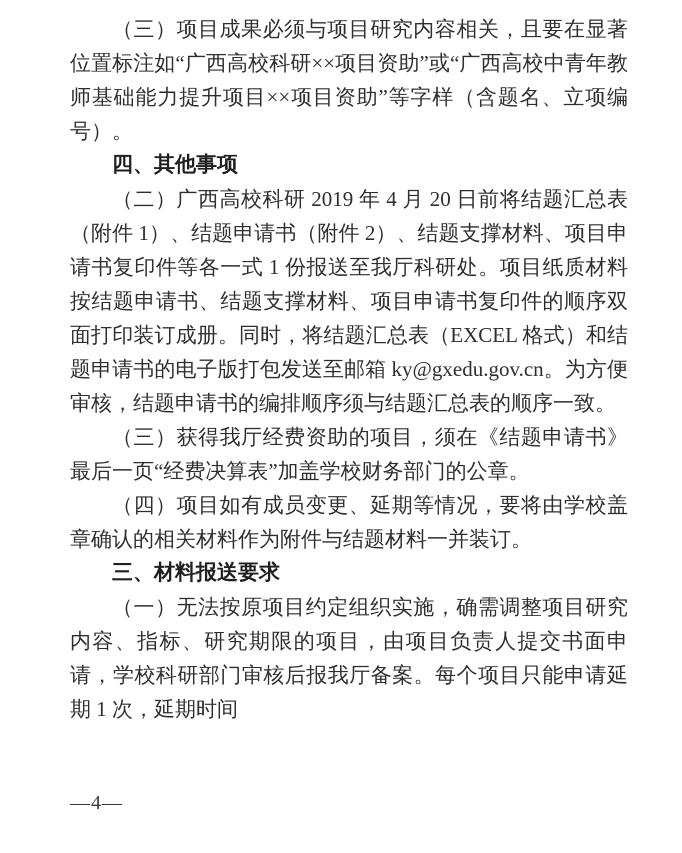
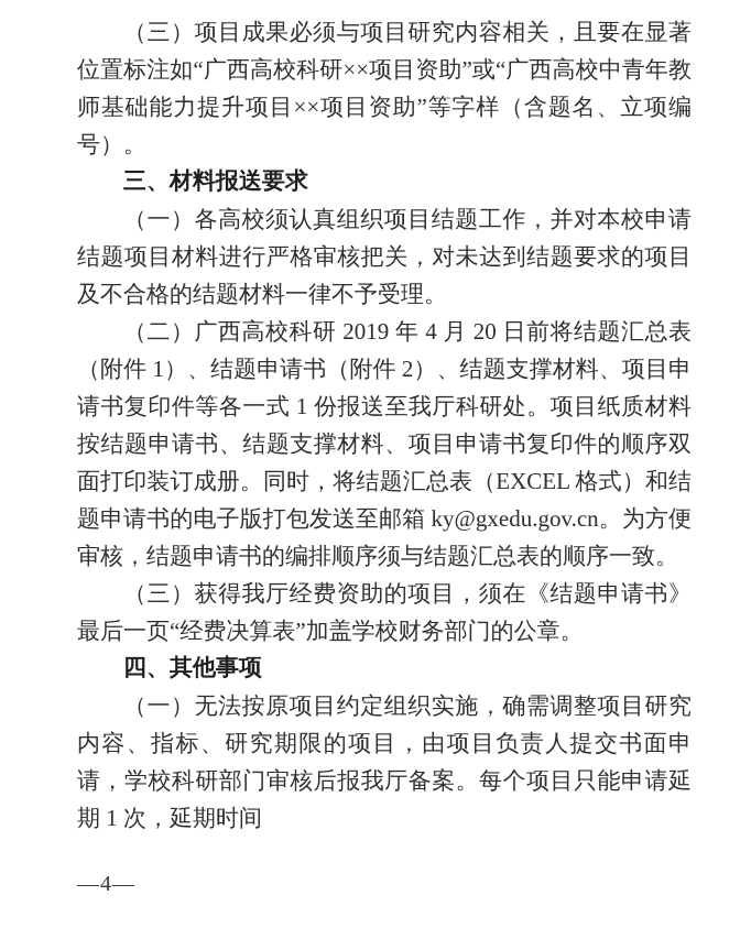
  （三）项目成果必须与项目研究内容相关，且要在显著位置标注如“广西高校科研××项目资助”或“广西高校中青年教师基础能力提升项目××项目资助”等字样（含题名、立项编号）。
- 四、其他事项
+ 三、材料报送要求
+ （一）各高校须认真组织项目结题工作，并对本校申请结题项目材料进行严格审核把关，对未达到结题要求的项目及不合格的结题材料一律不予受理。
  （二）广西高校科研 2019 年 4 月 20 日前将结题汇总表（附件 1）、结题申请书（附件 2）、结题支撑材料、项目申请书复印件等各一式 1 份报送至我厅科研处。项目纸质材料按结题申请书、结题支撑材料、项目申请书复印件的顺序双面打印装订成册。同时，将结题汇总表（EXCEL 格式）和结题申请书的电子版打包发送至邮箱 ky@gxedu.gov.cn。为方便审核，结题申请书的编排顺序须与结题汇总表的顺序一致。
  （三）获得我厅经费资助的项目，须在《结题申请书》最后一页“经费决算表”加盖学校财务部门的公章。
- （四）项目如有成员变更、延期等情况，要将由学校盖章确认的相关材料作为附件与结题材料一并装订。
- 三、材料报送要求
+ 四、其他事项
  （一）无法按原项目约定组织实施，确需调整项目研究内容、指标、研究期限的项目，由项目负责人提交书面申请，学校科研部门审核后报我厅备案。每个项目只能申请延期 1 次，延期时间
  —4—
